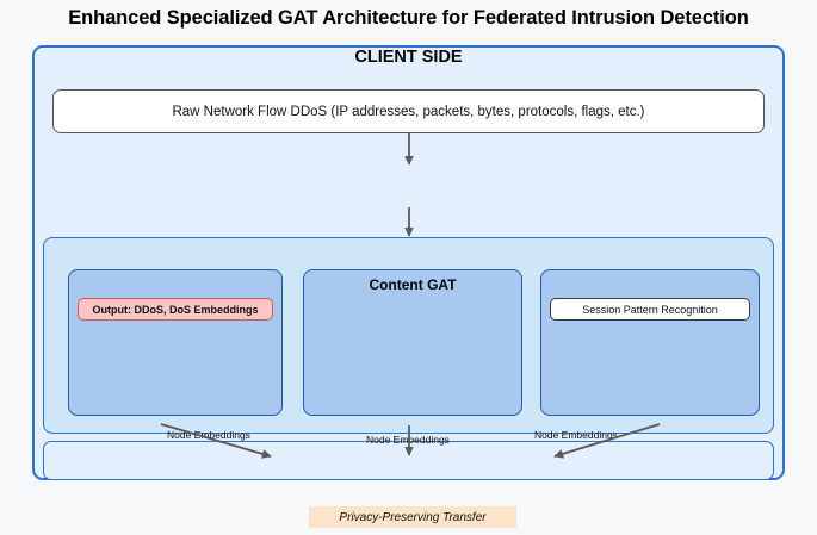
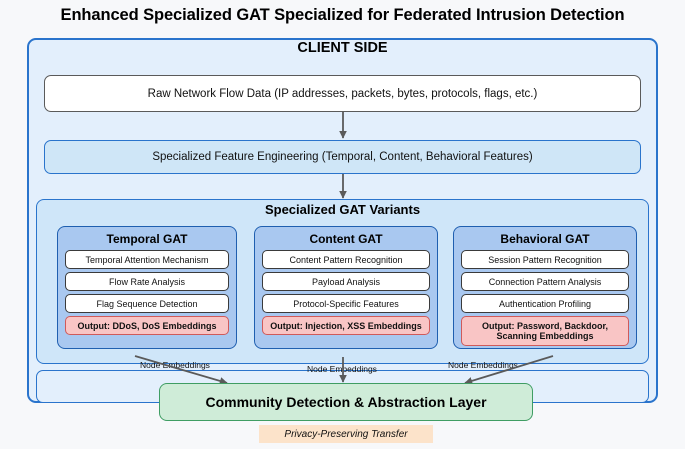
- Enhanced Specialized GAT Architecture for Federated Intrusion Detection
+ Enhanced Specialized GAT Specialized for Federated Intrusion Detection
  CLIENT SIDE
- Raw Network Flow DDoS (IP addresses, packets, bytes, protocols, flags, etc.)
+ Raw Network Flow Data (IP addresses, packets, bytes, protocols, flags, etc.)
+ Specialized Feature Engineering (Temporal, Content, Behavioral Features)
+ Specialized GAT Variants
+ Temporal GAT
+ Temporal Attention Mechanism
+ Flow Rate Analysis
+ Flag Sequence Detection
  Output: DDoS, DoS Embeddings
  Content GAT
+ Content Pattern Recognition
+ Payload Analysis
+ Protocol-Specific Features
+ Output: Injection, XSS Embeddings
+ Behavioral GAT
  Session Pattern Recognition
+ Connection Pattern Analysis
+ Authentication Profiling
+ Output: Password, Backdoor, Scanning Embeddings
  Nodembeddings
  Node Embeddings
  Node Embeddings
+ Community Detection & Abstraction Layer
  Privacy-Preserving Transfer
